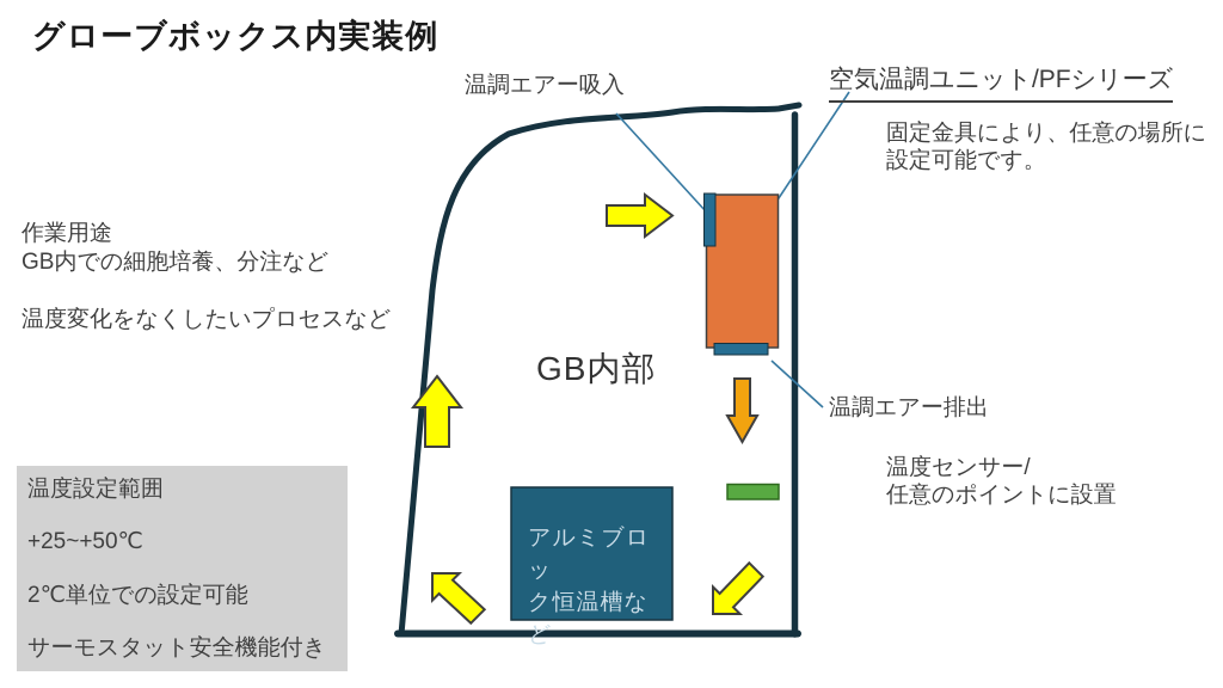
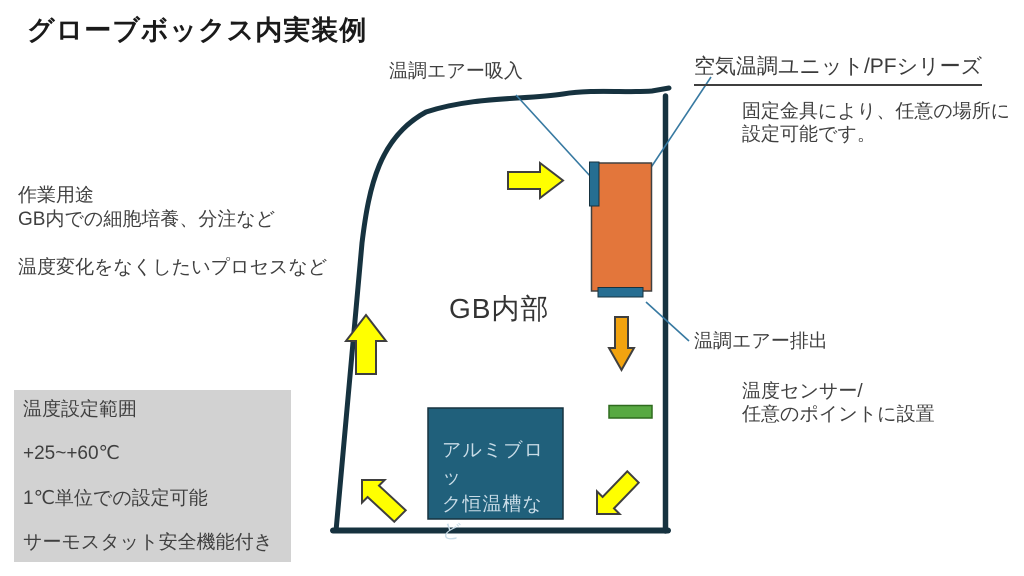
  グローブボックス内実装例
  温調エアー吸入
  空気温調ユニット/PFシリーズ
  固定金具により、任意の場所に
  設定可能です。
  作業用途
  GB内での細胞培養、分注など
  温度変化をなくしたいプロセスなど
  GB内部
  温調エアー排出
  温度センサー/
  任意のポイントに設置
  温度設定範囲
- +25~+50℃
+ +25~+60℃
- 2℃単位での設定可能
+ 1℃単位での設定可能
  サーモスタット安全機能付き
  アルミブロッ
  ク恒温槽など
